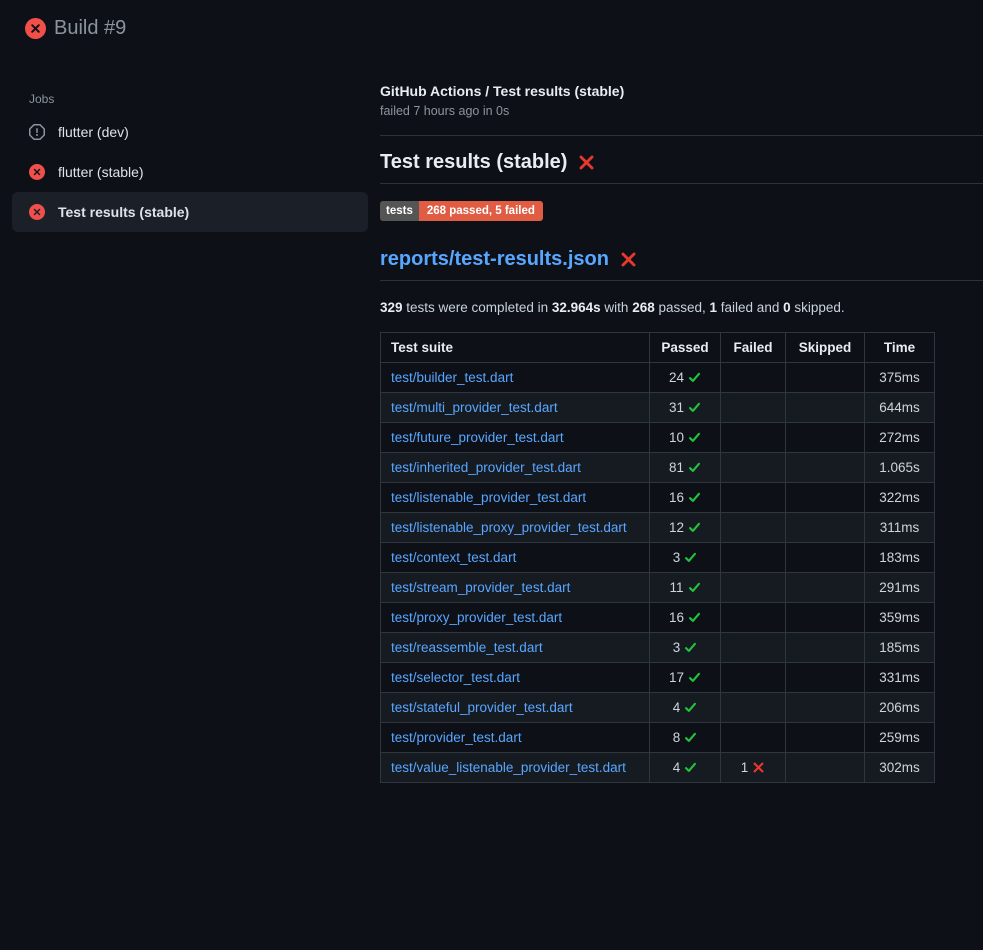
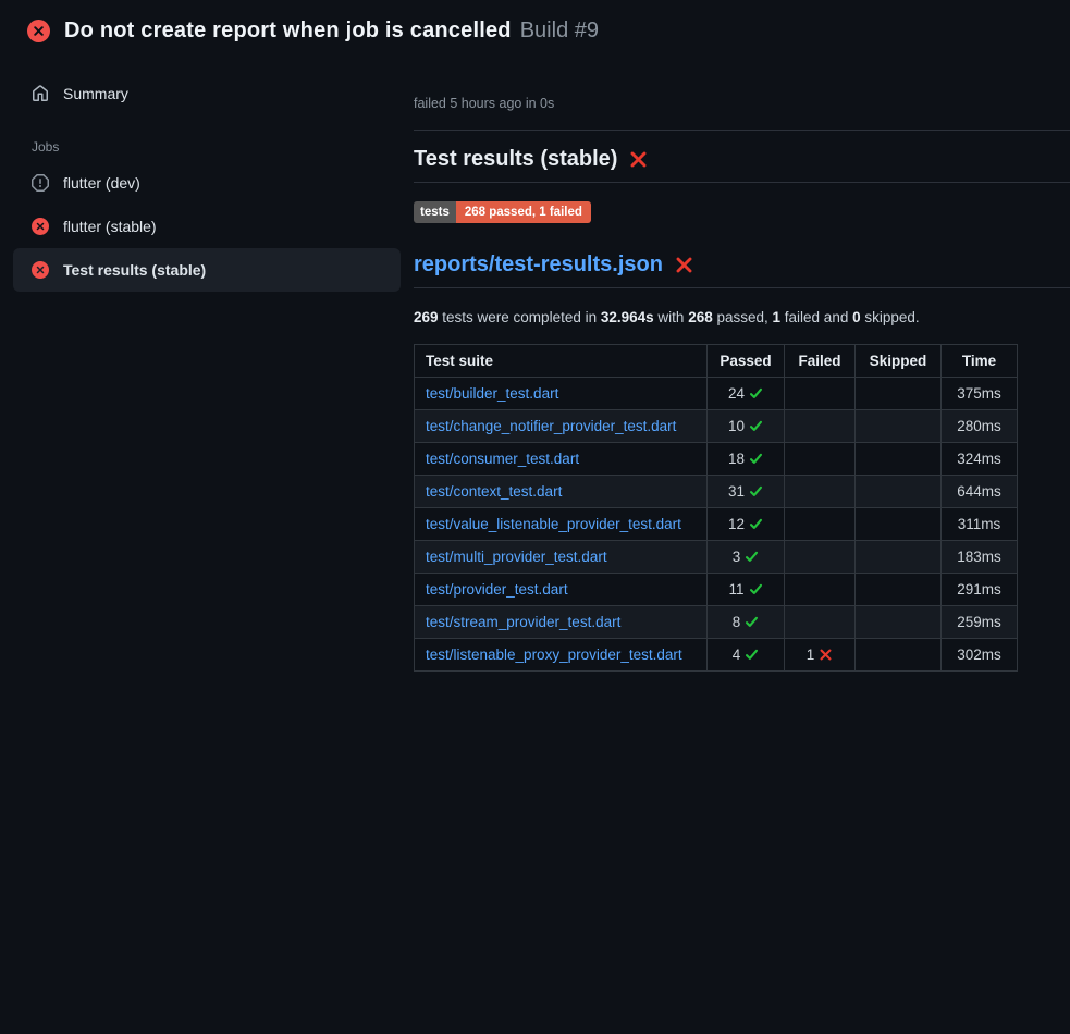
+ Do not create report when job is cancelled
  Build #9
+ Summary
  Jobs
  flutter (dev)
  flutter (stable)
  Test results (stable)
- GitHub Actions / Test results (stable)
- failed 7 hours ago in 0s
+ failed 5 hours ago in 0s
  Test results (stable)
  tests
- 268 passed, 5 failed
+ 268 passed, 1 failed
  reports/test-results.json
- 329 tests were completed in 32.964s with 268 passed, 1 failed and 0 skipped.
+ 269 tests were completed in 32.964s with 268 passed, 1 failed and 0 skipped.
  Test suite	Passed	Failed	Skipped	Time
  test/builder_test.dart	24			375ms
+ test/change_notifier_provider_test.dart	10			280ms
+ test/consumer_test.dart	18			324ms
- test/multi_provider_test.dart	31			644ms
+ test/context_test.dart	31			644ms
- test/future_provider_test.dart	10			272ms
- test/inherited_provider_test.dart	81			1.065s
- test/listenable_provider_test.dart	16			322ms
- test/listenable_proxy_provider_test.dart	12			311ms
+ test/value_listenable_provider_test.dart	12			311ms
- test/context_test.dart	3			183ms
+ test/multi_provider_test.dart	3			183ms
- test/stream_provider_test.dart	11			291ms
+ test/provider_test.dart	11			291ms
- test/proxy_provider_test.dart	16			359ms
- test/reassemble_test.dart	3			185ms
- test/selector_test.dart	17			331ms
- test/stateful_provider_test.dart	4			206ms
- test/provider_test.dart	8			259ms
+ test/stream_provider_test.dart	8			259ms
- test/value_listenable_provider_test.dart	4	1		302ms
+ test/listenable_proxy_provider_test.dart	4	1		302ms
